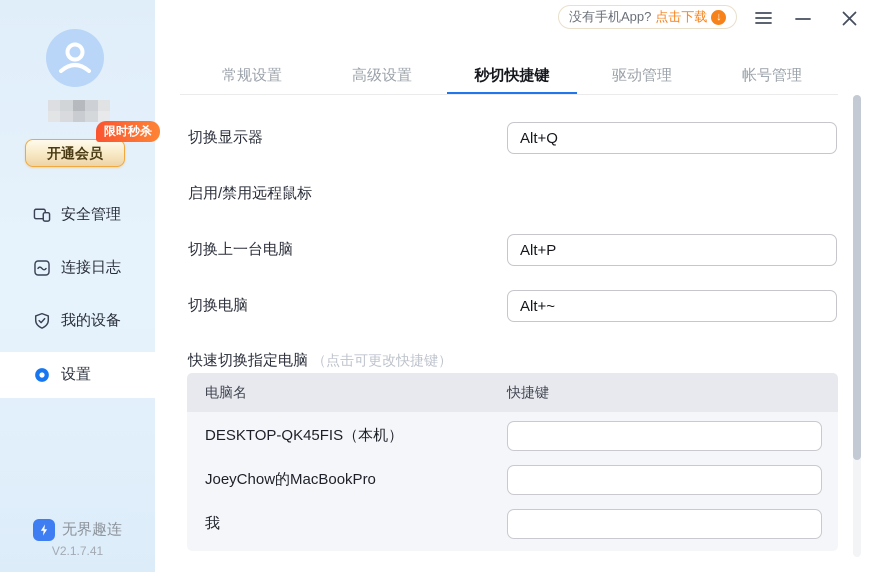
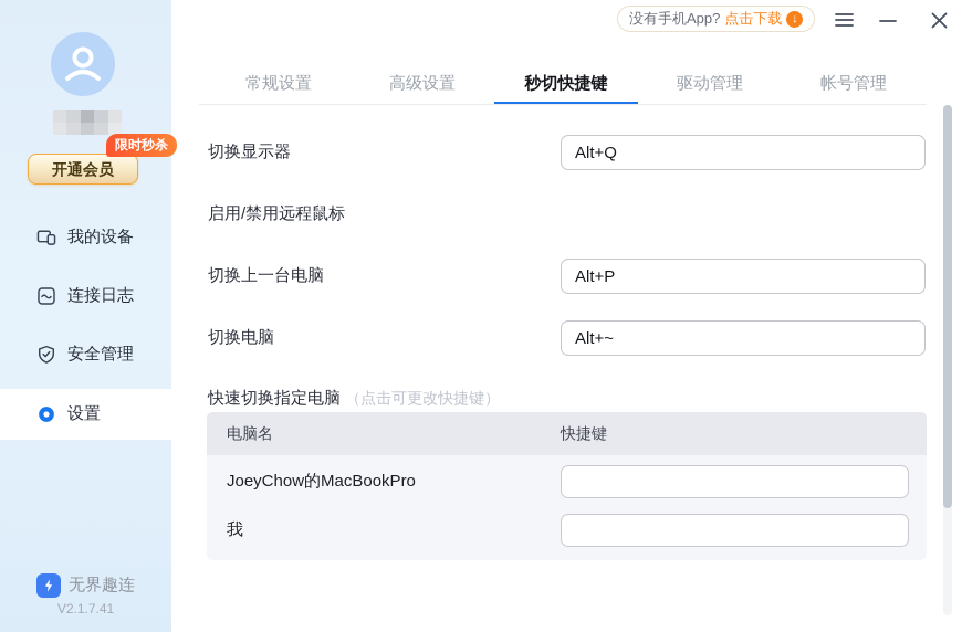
  限时秒杀
  开通会员
- 安全管理
+ 我的设备
  连接日志
- 我的设备
+ 安全管理
  设置
  无界趣连
  V2.1.7.41
  没有手机App?
  点击下载
  ↓
  常规设置
  高级设置
  秒切快捷键
  驱动管理
  帐号管理
  切换显示器
  Alt+Q
  启用/禁用远程鼠标
  切换上一台电脑
  Alt+P
  切换电脑
  Alt+~
  快速切换指定电脑 （点击可更改快捷键）
  电脑名
  快捷键
- DESKTOP-QK45FIS（本机）
  JoeyChow的MacBookPro
  我
